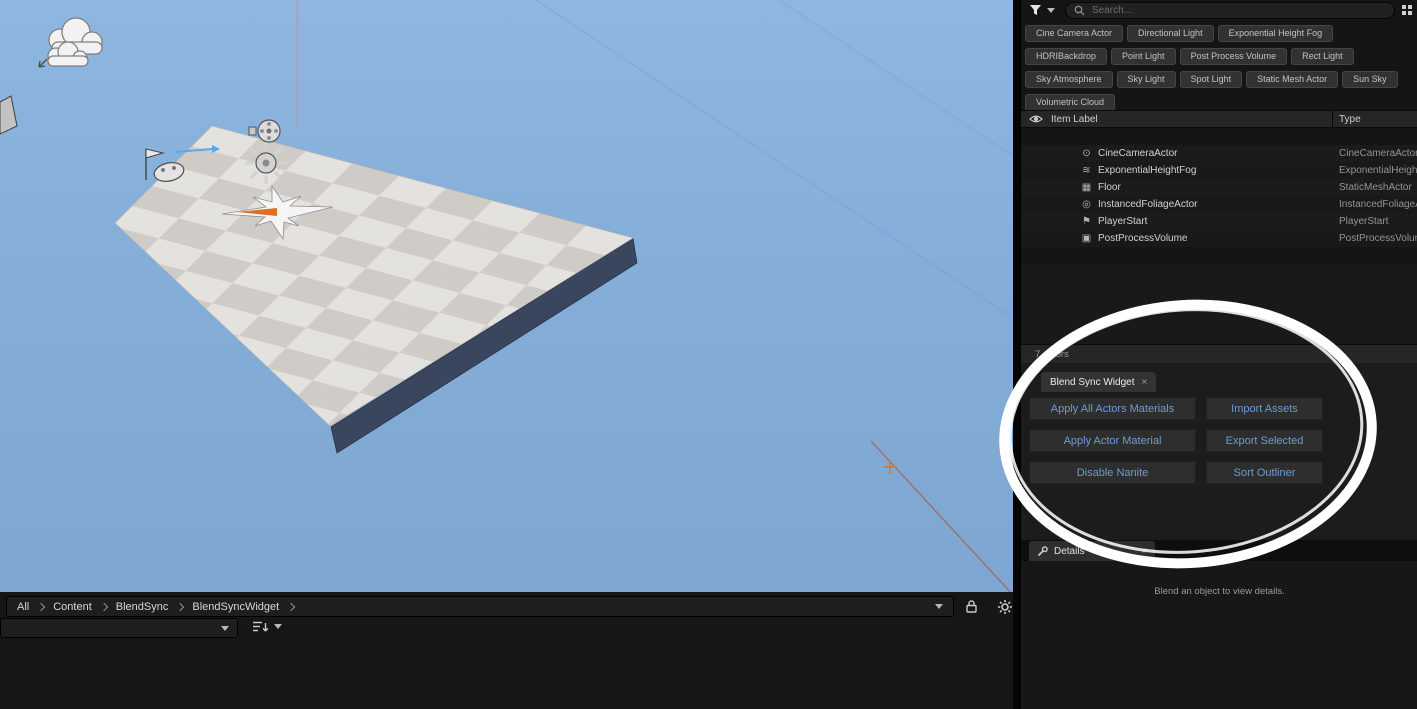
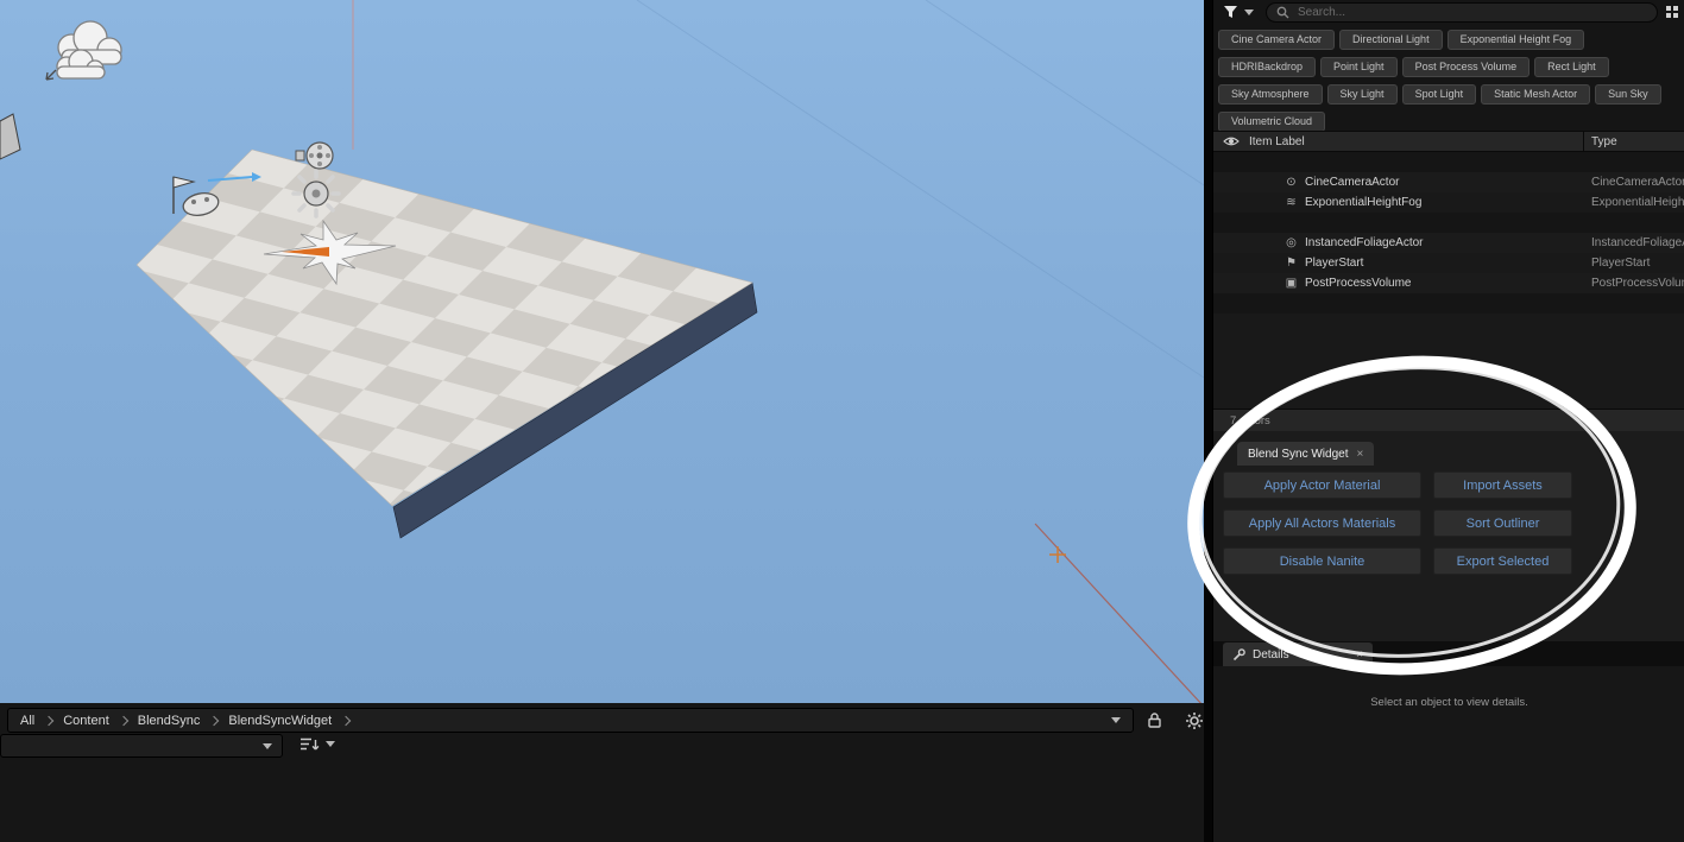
  All
  Content
  BlendSync
  BlendSyncWidget
  Search...
  Cine Camera Actor
  Directional Light
  Exponential Height Fog
  HDRIBackdrop
  Point Light
  Post Process Volume
  Rect Light
  Sky Atmosphere
  Sky Light
  Spot Light
  Static Mesh Actor
  Sun Sky
  Volumetric Cloud
  Item Label
  Type
  ⊙
  CineCameraActor
  CineCameraActo
  ≋
  ExponentialHeightFog
  ExponentialHeigh
- ▦
- Floor
- StaticMeshActor
  ◎
  InstancedFoliageActor
  InstancedFoliage
  ⚑
  PlayerStart
  PlayerStart
  ▣
  PostProcessVolume
  PostProcessVolu
  Blend Sync Widget
  ×
- Apply All Actors Materials
+ Apply Actor Material
  Import Assets
- Apply Actor Material
+ Apply All Actors Materials
- Export Selected
+ Sort Outliner
  Disable Nanite
- Sort Outliner
+ Export Selected
  Details
  ×
- Blend an object to view details.
+ Select an object to view details.
